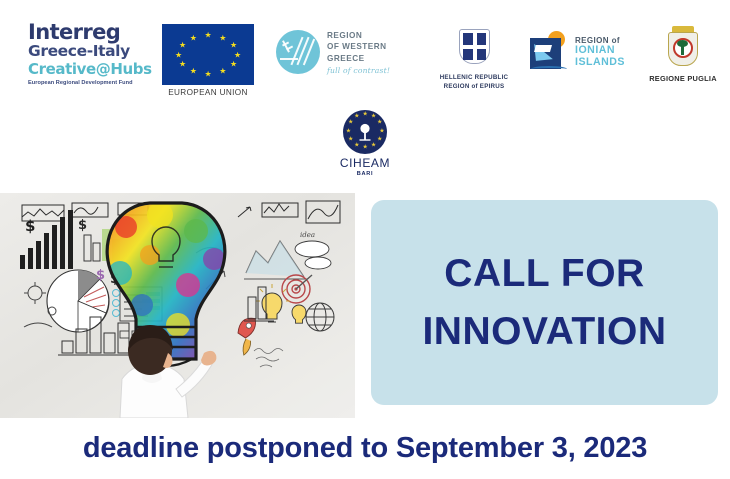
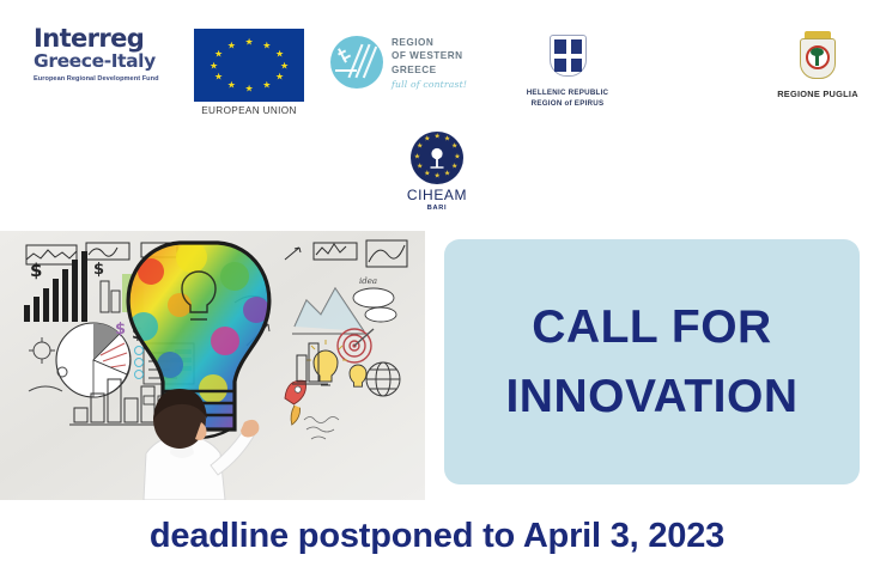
  Interreg
  Greece-Italy
- Creative@Hubs
  ★
  ★
  ★
  ★
  ★
  ★
  ★
  ★
  ★
  ★
  ★
  ★
  EUROPEAN UNION
  REGION
  OF WESTERN
  GREECE
  full of contrast!
- REGION of
- IONIAN
- ISLANDS
  REGIONE PUGLIA
  CIHEAM
  $
  $
  $
  idea
  CALL FOR
  INNOVATION
- deadline postponed to September 3, 2023
+ deadline postponed to April 3, 2023
